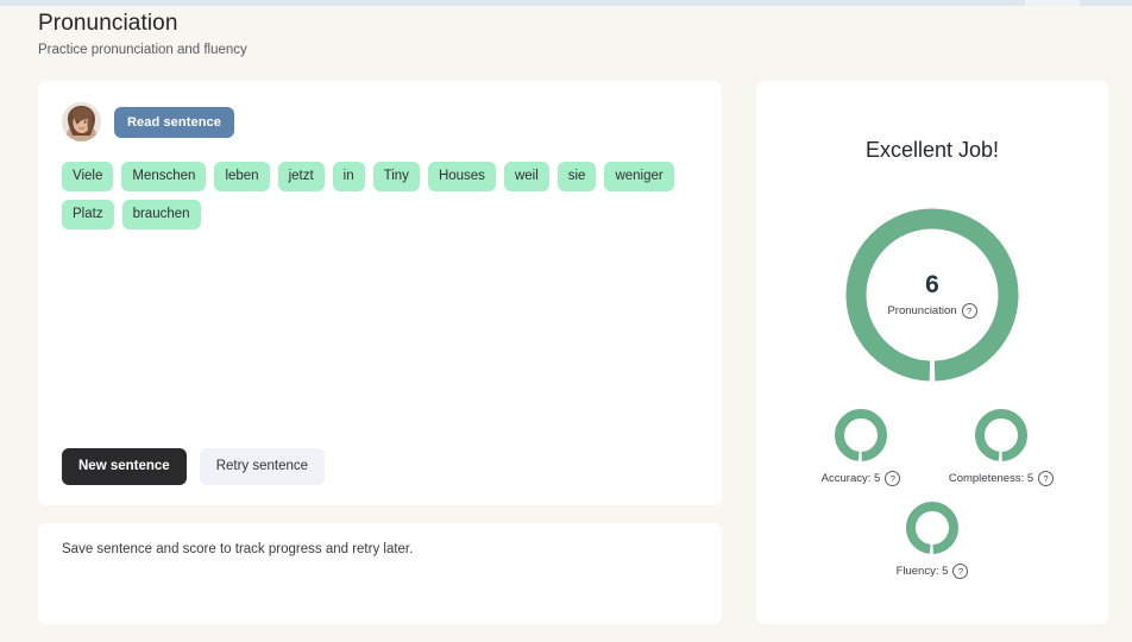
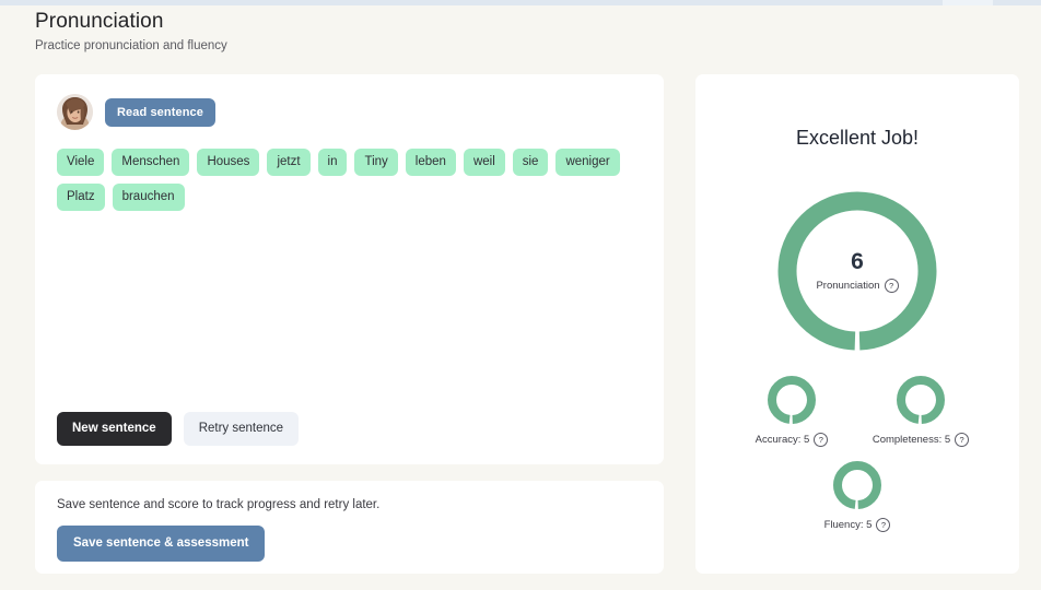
  Pronunciation
  Practice pronunciation and fluency
  Read sentence
  Viele
  Menschen
- leben
+ Houses
  jetzt
  in
  Tiny
- Houses
+ leben
  weil
  sie
  weniger
  Platz
  brauchen
  New sentence
  Retry sentence
  Save sentence and score to track progress and retry later.
+ Save sentence & assessment
  Excellent Job!
  6
  Pronunciation
  ?
  Accuracy: 5
  ?
  Completeness: 5
  ?
  Fluency: 5
  ?
